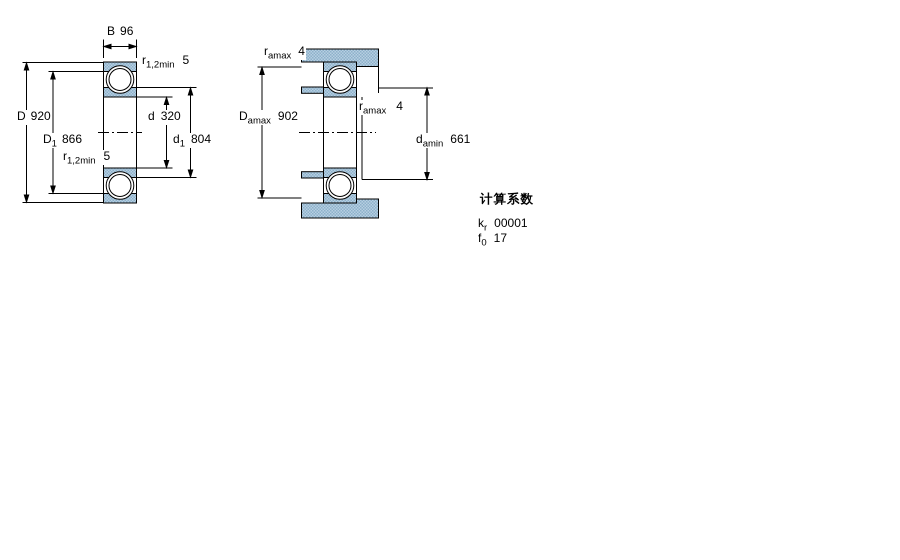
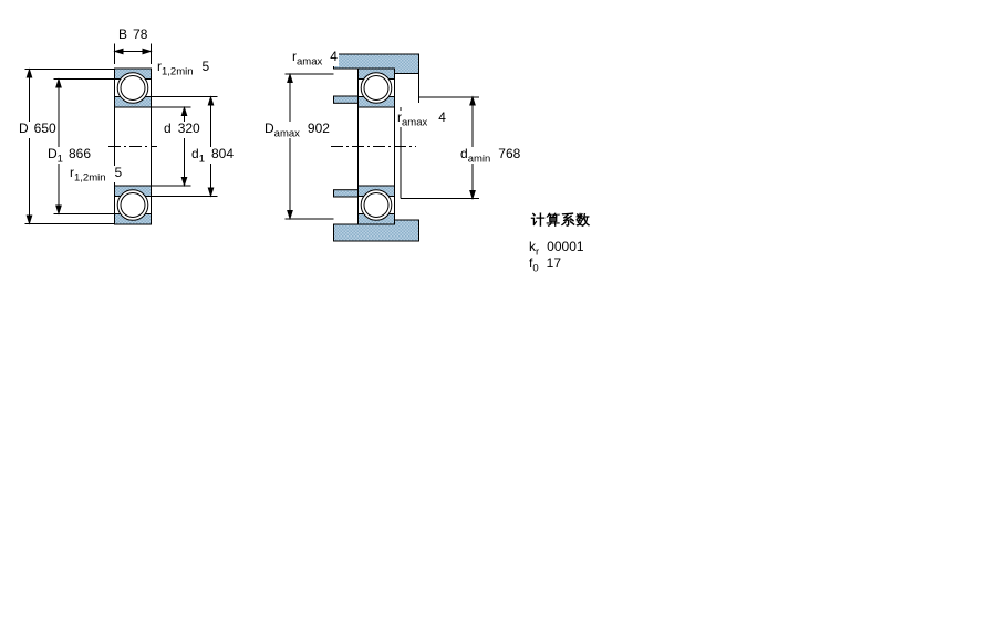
- B 96
+ B 78
  r1,2min 5
- D 920
+ D 650
  D1 866
  r1,2min 5
  d 320
  d1 804
  ramax 4
  Damax 902
  ramax 4
- damin 661
+ damin 768
  计算系数
  kr 00001
  f0 17
